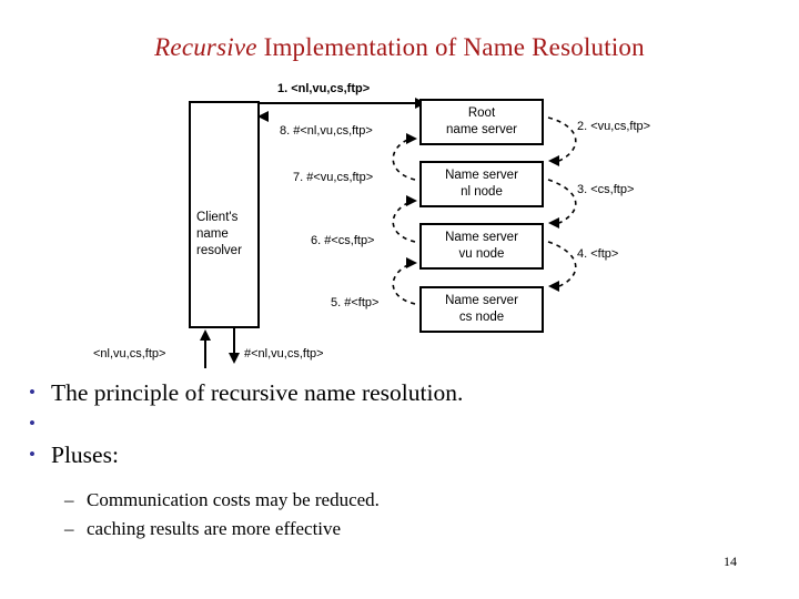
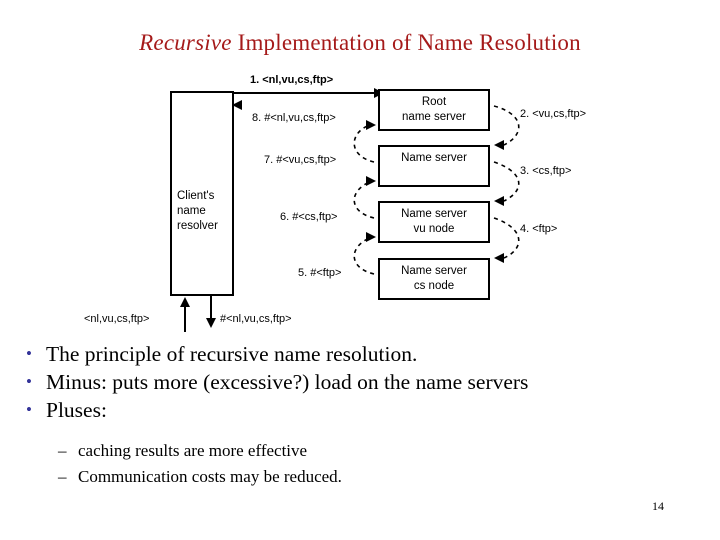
  Recursive Implementation of Name Resolution
  1. <nl,vu,cs,ftp>
  8. #<nl,vu,cs,ftp>
  7. #<vu,cs,ftp>
  6. #<cs,ftp>
  5. #<ftp>
  2. <vu,cs,ftp>
  3. <cs,ftp>
  4. <ftp>
  Client's
  name
  resolver
  Root
  name server
  Name server
- nl node
  Name server
  vu node
  Name server
  cs node
  <nl,vu,cs,ftp>
  #<nl,vu,cs,ftp>
  •
  The principle of recursive name resolution.
  •
+ Minus: puts more (excessive?) load on the name servers
  •
  Pluses:
  –
- Communication costs may be reduced.
+ caching results are more effective
  –
- caching results are more effective
+ Communication costs may be reduced.
  14
